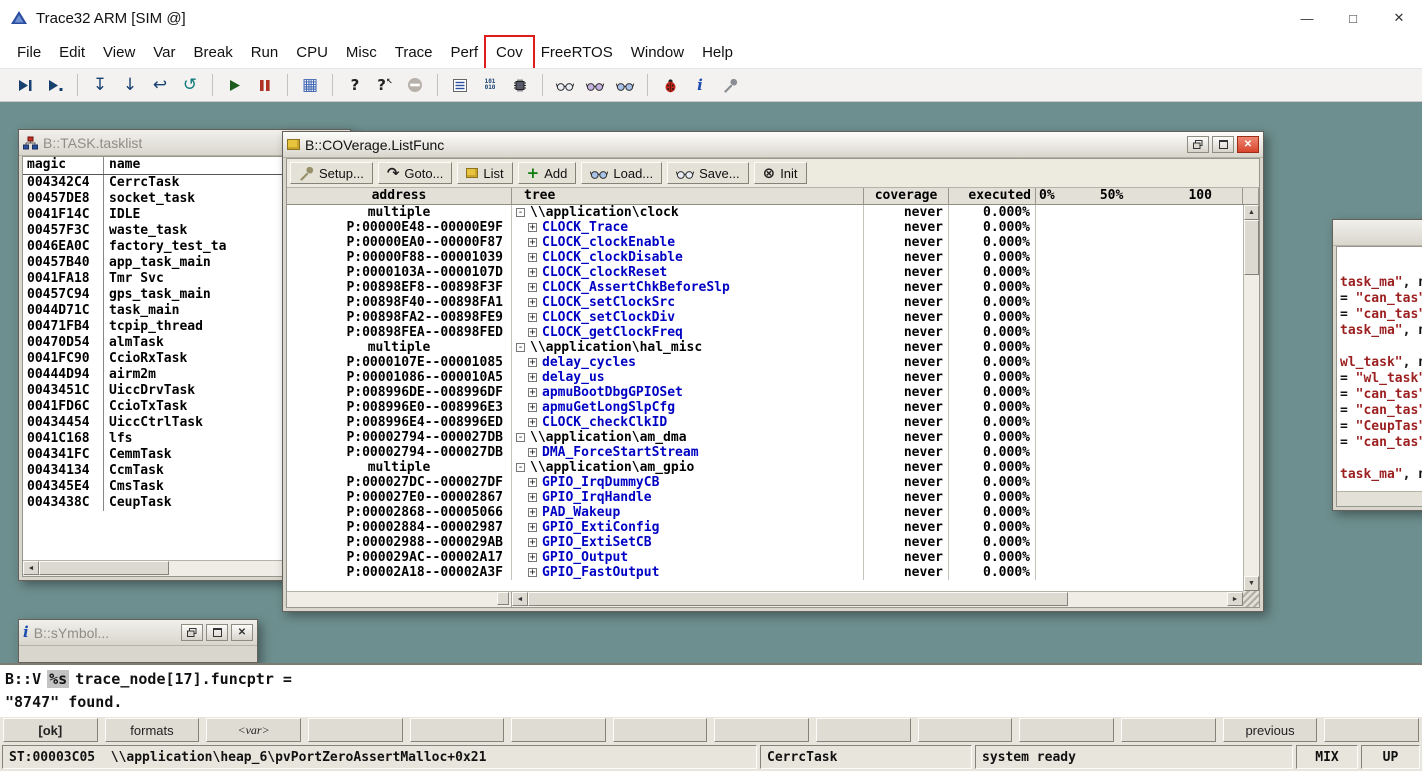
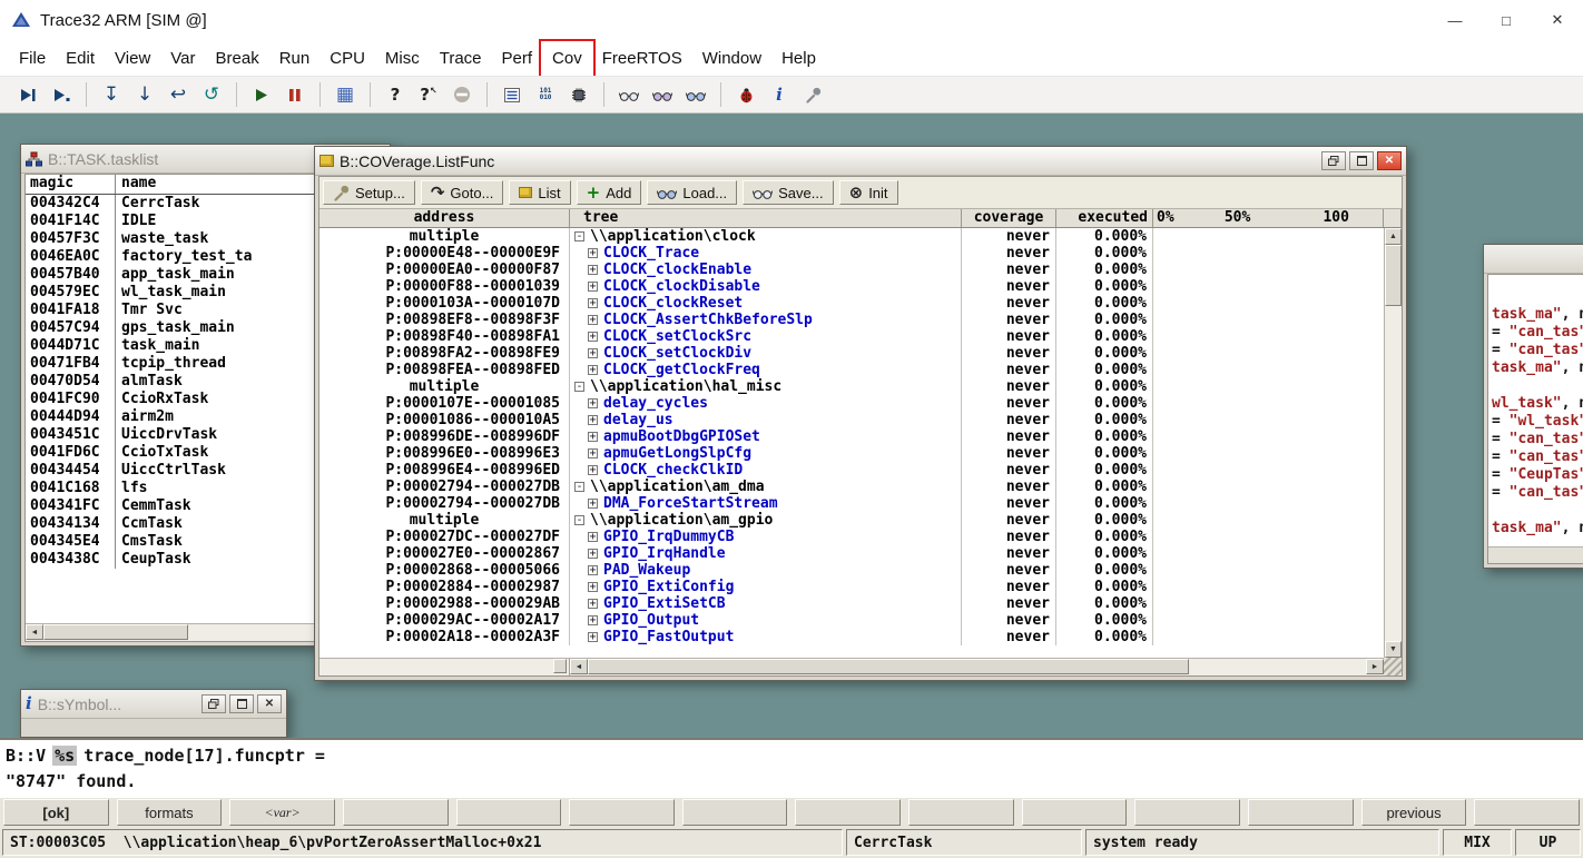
  Trace32 ARM [SIM @]
  —
  □
  ✕
  File
  Edit
  View
  Var
  Break
  Run
  CPU
  Misc
  Trace
  Perf
  Cov
  FreeRTOS
  Window
  Help
  ↧
  ↓
  ↩
  ↺
  ▦
  ?
  ?↖
  i
  B::TASK.tasklist
  magic
  name
  004342C4
  CerrcTask
- 00457DE8
- socket_task
  0041F14C
  IDLE
  00457F3C
  waste_task
  0046EA0C
  factory_test_ta
  00457B40
  app_task_main
+ 004579EC
+ wl_task_main
  0041FA18
  Tmr Svc
  00457C94
  gps_task_main
  0044D71C
  task_main
  00471FB4
  tcpip_thread
  00470D54
  almTask
  0041FC90
  CcioRxTask
  00444D94
  airm2m
  0043451C
  UiccDrvTask
  0041FD6C
  CcioTxTask
  00434454
  UiccCtrlTask
  0041C168
  lfs
  004341FC
  CemmTask
  00434134
  CcmTask
  004345E4
  CmsTask
  0043438C
  CeupTask
  = "can_tas
  = "can_tas
  = "wl_task
  = "can_tas
  = "can_tas
  = "CeupTas
  = "can_tas
  B::COVerage.ListFunc
  ✕
  Setup...
  ↷
  Goto...
  List
  +
  Add
  Load...
  Save...
  ⊗
  Init
  address
  tree
  coverage
  executed
  0%
  50%
  100
  multiple
  -
  \\application\clock
  never
  0.000%
  P:00000E48--00000E9F
  +
  CLOCK_Trace
  never
  0.000%
  P:00000EA0--00000F87
  +
  CLOCK_clockEnable
  never
  0.000%
  P:00000F88--00001039
  +
  CLOCK_clockDisable
  never
  0.000%
  P:0000103A--0000107D
  +
  CLOCK_clockReset
  never
  0.000%
  P:00898EF8--00898F3F
  +
  CLOCK_AssertChkBeforeSlp
  never
  0.000%
  P:00898F40--00898FA1
  +
  CLOCK_setClockSrc
  never
  0.000%
  P:00898FA2--00898FE9
  +
  CLOCK_setClockDiv
  never
  0.000%
  P:00898FEA--00898FED
  +
  CLOCK_getClockFreq
  never
  0.000%
  multiple
  -
  \\application\hal_misc
  never
  0.000%
  P:0000107E--00001085
  +
  delay_cycles
  never
  0.000%
  P:00001086--000010A5
  +
  delay_us
  never
  0.000%
  P:008996DE--008996DF
  +
  apmuBootDbgGPIOSet
  never
  0.000%
  P:008996E0--008996E3
  +
  apmuGetLongSlpCfg
  never
  0.000%
  P:008996E4--008996ED
  +
  CLOCK_checkClkID
  never
  0.000%
  P:00002794--000027DB
  -
  \\application\am_dma
  never
  0.000%
  P:00002794--000027DB
  +
  DMA_ForceStartStream
  never
  0.000%
  multiple
  -
  \\application\am_gpio
  never
  0.000%
  P:000027DC--000027DF
  +
  GPIO_IrqDummyCB
  never
  0.000%
  P:000027E0--00002867
  +
  GPIO_IrqHandle
  never
  0.000%
  P:00002868--00005066
  +
  PAD_Wakeup
  never
  0.000%
  P:00002884--00002987
  +
  GPIO_ExtiConfig
  never
  0.000%
  P:00002988--000029AB
  +
  GPIO_ExtiSetCB
  never
  0.000%
  P:000029AC--00002A17
  +
  GPIO_Output
  never
  0.000%
  P:00002A18--00002A3F
  +
  GPIO_FastOutput
  never
  0.000%
  i
  B::sYmbol...
  ✕
  B::V %s trace_node[17].funcptr =
  "8747" found.
  [ok]
  formats
  <var>
  previous
  ST:00003C05 \\application\heap_6\pvPortZeroAssertMalloc+0x21
  CerrcTask
  system ready
  MIX
  UP
